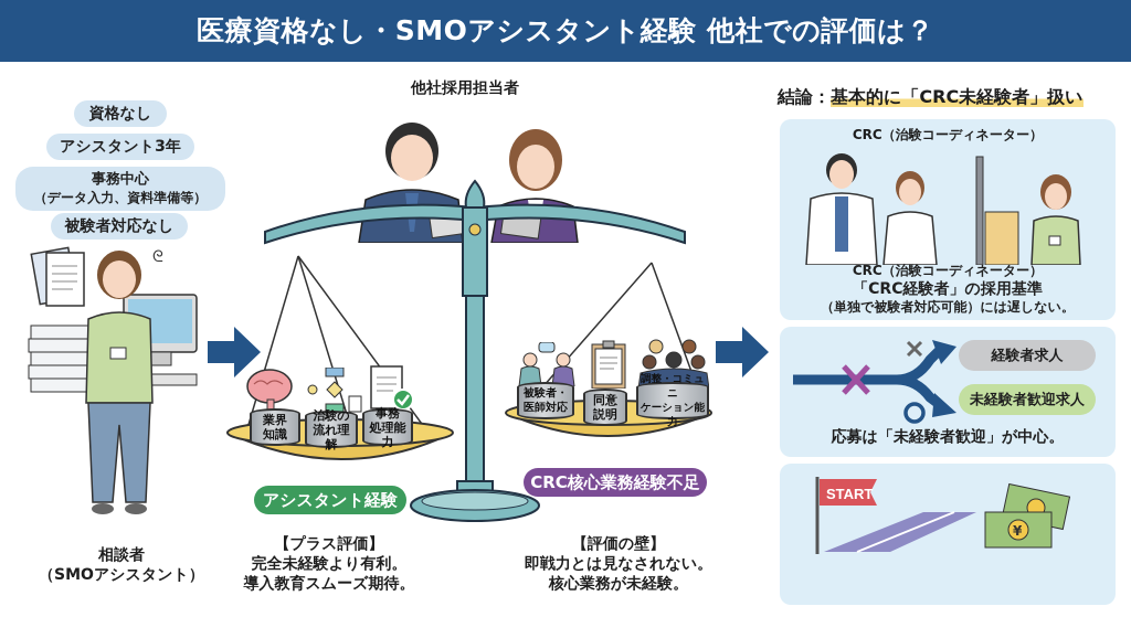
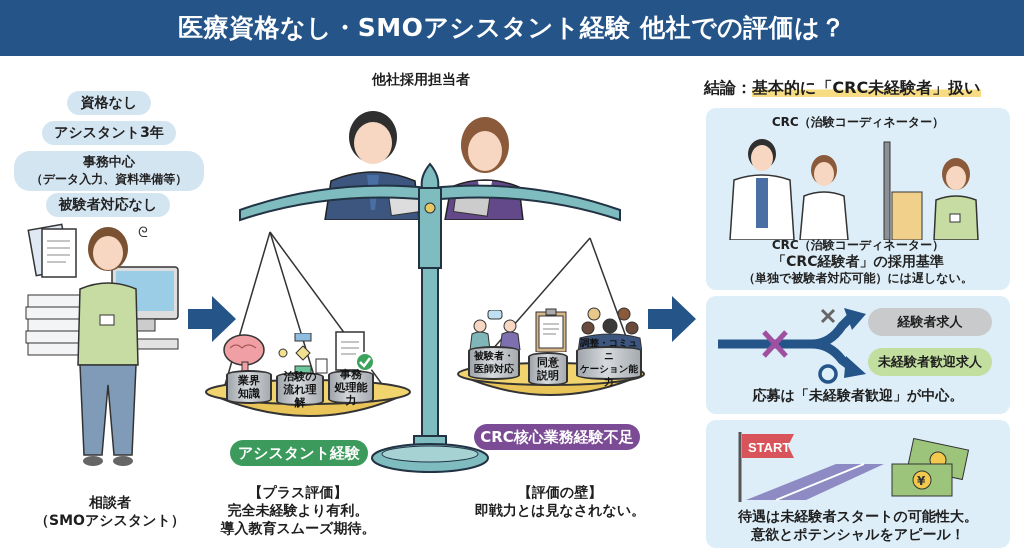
  医療資格なし・SMOアシスタント経験 他社での評価は？
  資格なし
  アシスタント3年
  事務中心
  （データ入力、資料準備等）
  被験者対応なし
  ᘓ
  相談者
  （SMOアシスタント）
  他社採用担当者
  業界
  知識
  治験の
  流れ理解
  事務
  処理能力
  アシスタント経験
  被験者・
  医師対応
  同意
  説明
  調整・コミュニ
  ケーション能力
  CRC核心業務経験不足
  【プラス評価】
  完全未経験より有利。
  導入教育スムーズ期待。
  【評価の壁】
  即戦力とは見なされない。
- 核心業務が未経験。
  結論：基本的に「CRC未経験者」扱い
  CRC（治験コーディネーター）
  CRC（治験コーディネーター）
  「CRC経験者」の採用基準
  （単独で被験者対応可能）には遅しない。
  経験者求人
  未経験者歓迎求人
  応募は「未経験者歓迎」が中心。
  START
  ¥
+ 待遇は未経験者スタートの可能性大。
+ 意欲とポテンシャルをアピール！
